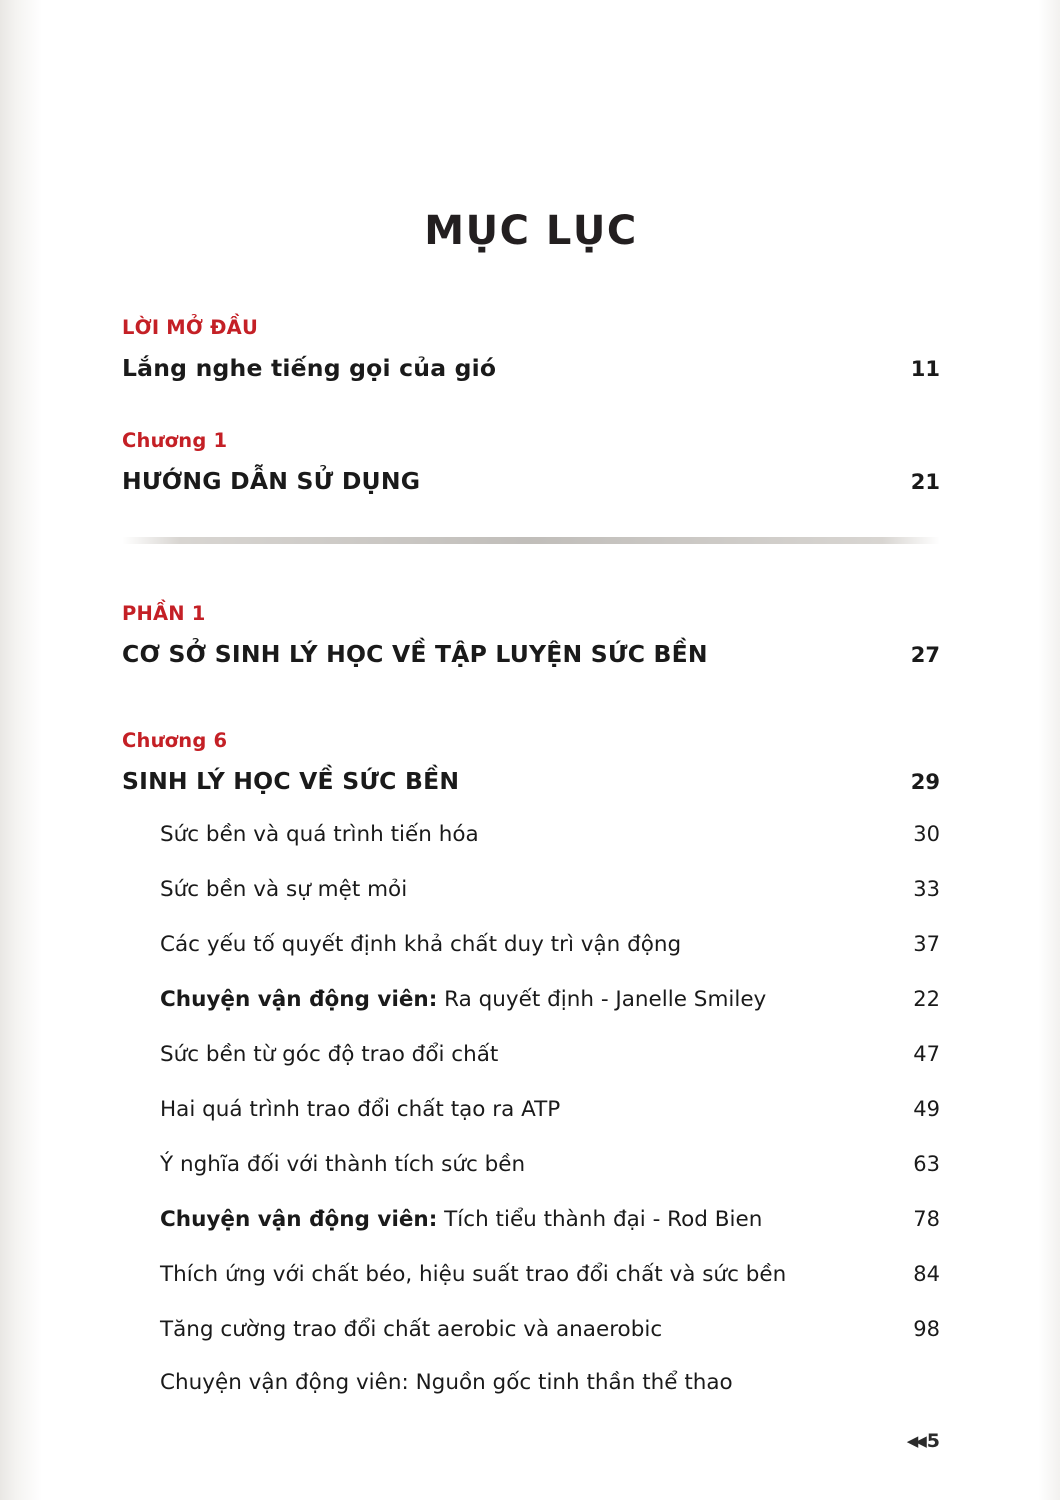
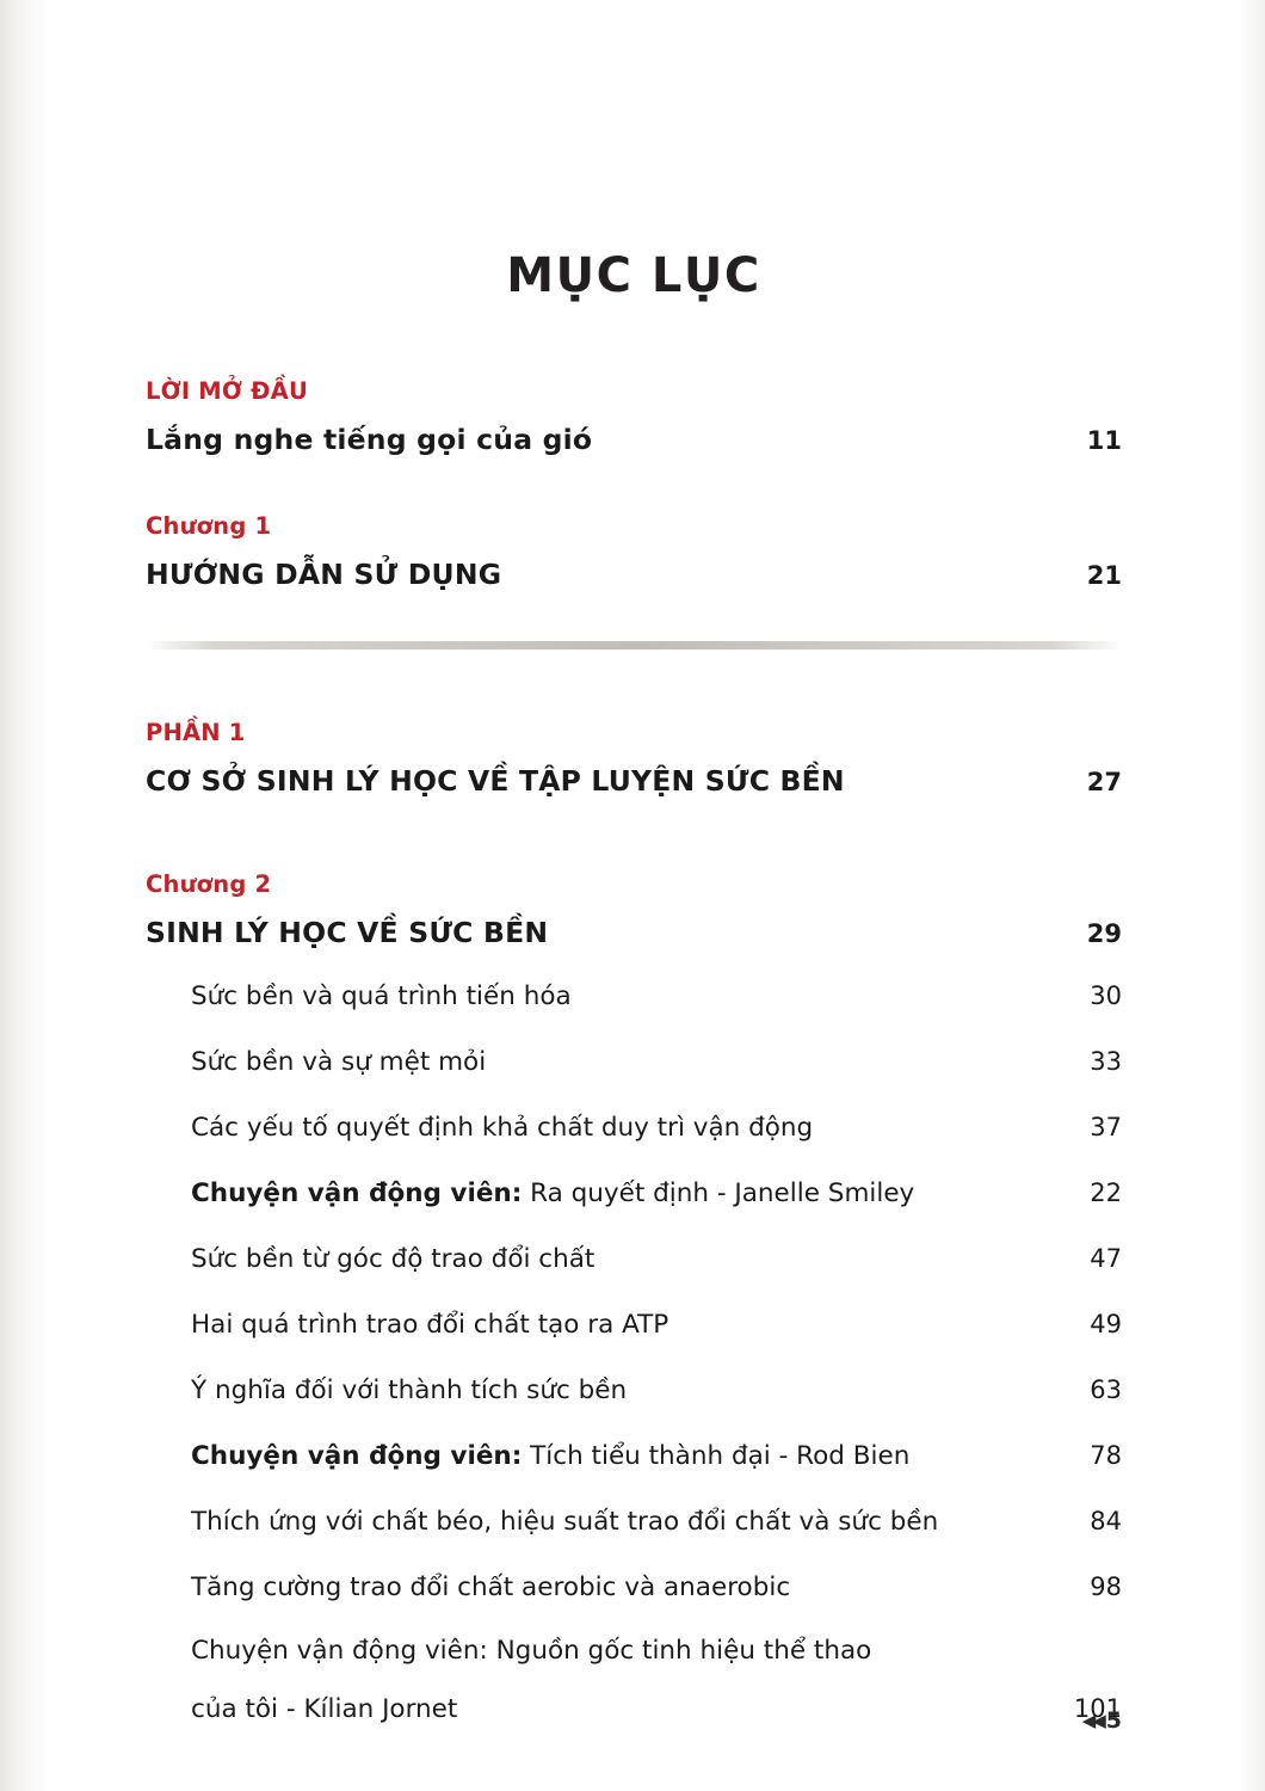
  MỤC LỤC
  LỜI MỞ ĐẦU
  Lắng nghe tiếng gọi của gió
  11
  Chương 1
  HƯỚNG DẪN SỬ DỤNG
  21
  PHẦN 1
  CƠ SỞ SINH LÝ HỌC VỀ TẬP LUYỆN SỨC BỀN
  27
- Chương 6
+ Chương 2
  SINH LÝ HỌC VỀ SỨC BỀN
  29
  Sức bền và quá trình tiến hóa
  30
  Sức bền và sự mệt mỏi
  33
  Các yếu tố quyết định khả chất duy trì vận động
  37
  Chuyện vận động viên: Ra quyết định - Janelle Smiley
  22
  Sức bền từ góc độ trao đổi chất
  47
  Hai quá trình trao đổi chất tạo ra ATP
  49
  Ý nghĩa đối với thành tích sức bền
  63
  Chuyện vận động viên: Tích tiểu thành đại - Rod Bien
  78
  Thích ứng với chất béo, hiệu suất trao đổi chất và sức bền
  84
  Tăng cường trao đổi chất aerobic và anaerobic
  98
- Chuyện vận động viên: Nguồn gốc tinh thần thể thao
+ Chuyện vận động viên: Nguồn gốc tinh hiệu thể thao
+ của tôi - Kílian Jornet
+ 101
  ◀◀
  5
